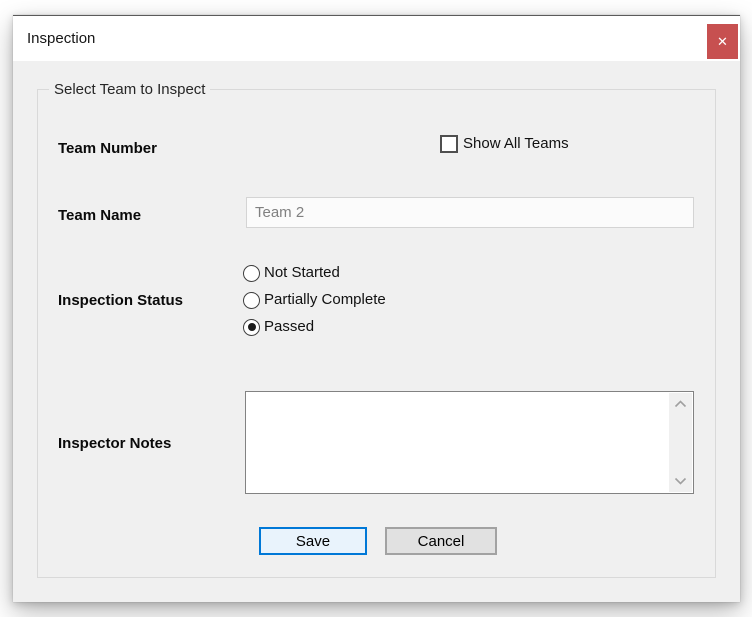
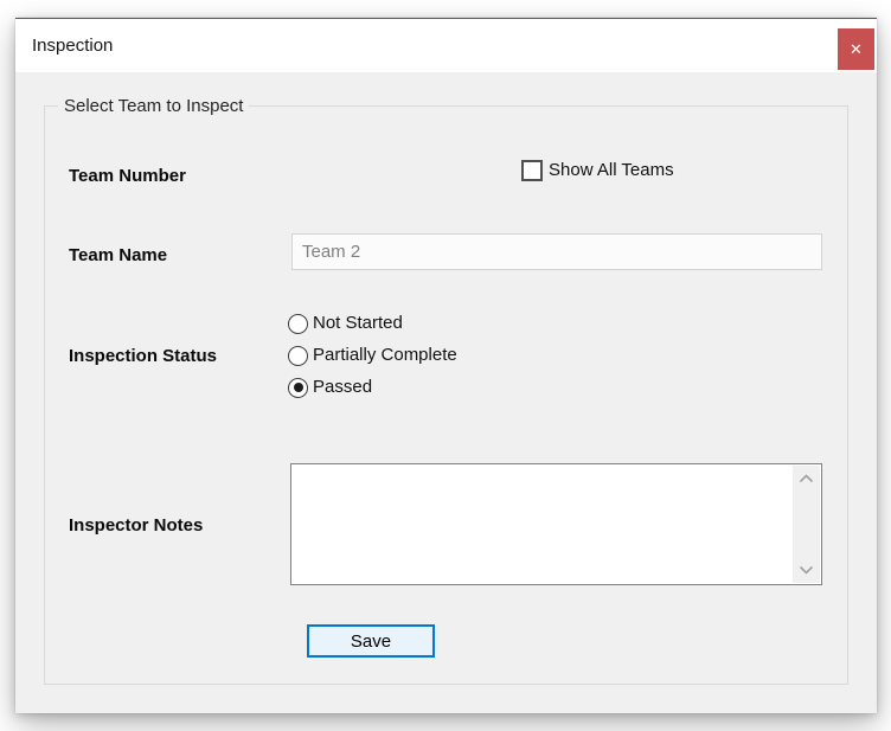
  Inspection
  ✕
  Select Team to Inspect
  Team Number
  Show All Teams
  Team Name
  Team 2
  Inspection Status
  Not Started
  Partially Complete
  Passed
  Inspector Notes
  Save
- Cancel
